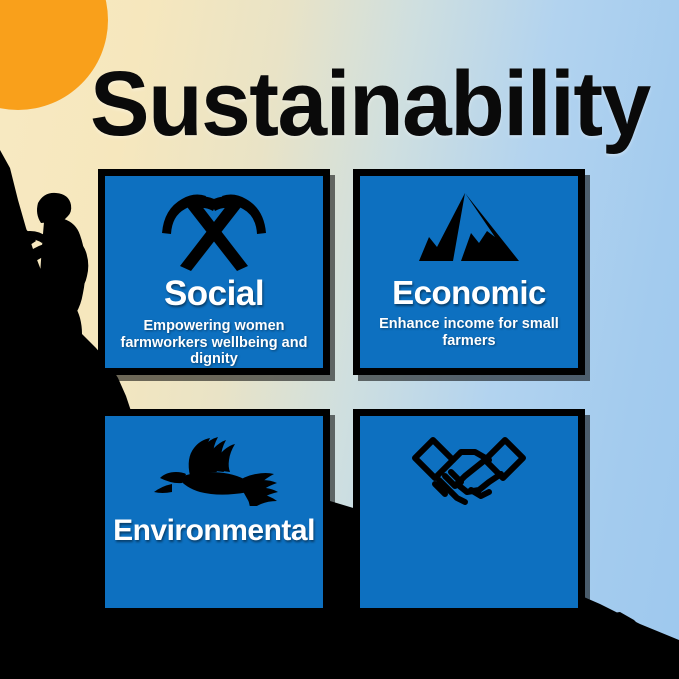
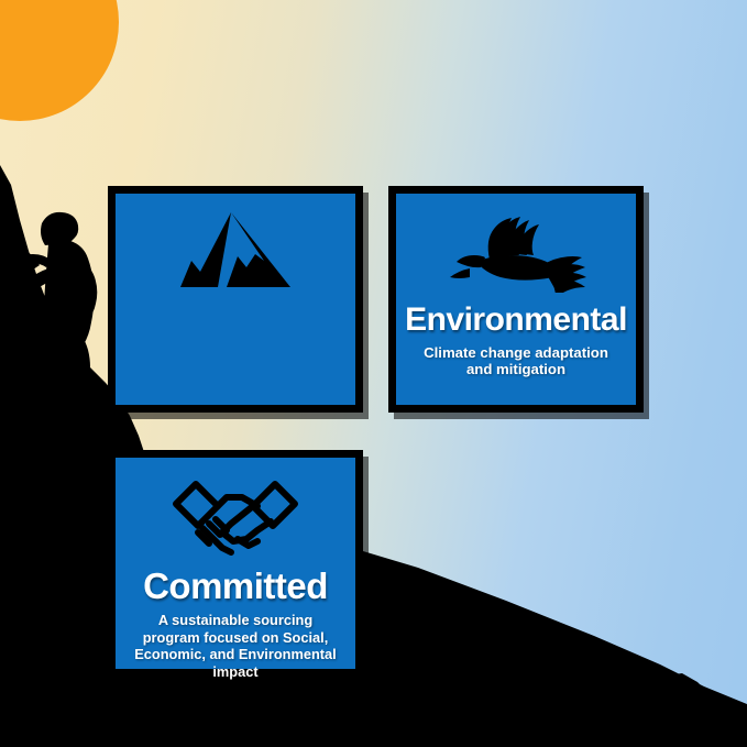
- Sustainability
- Social
- Empowering women farmworkers wellbeing and dignity
- Economic
- Enhance income for small farmers
  Environmental
+ Climate change adaptation and mitigation
+ Committed
+ A sustainable sourcing program focused on Social, Economic, and Environmental impact
